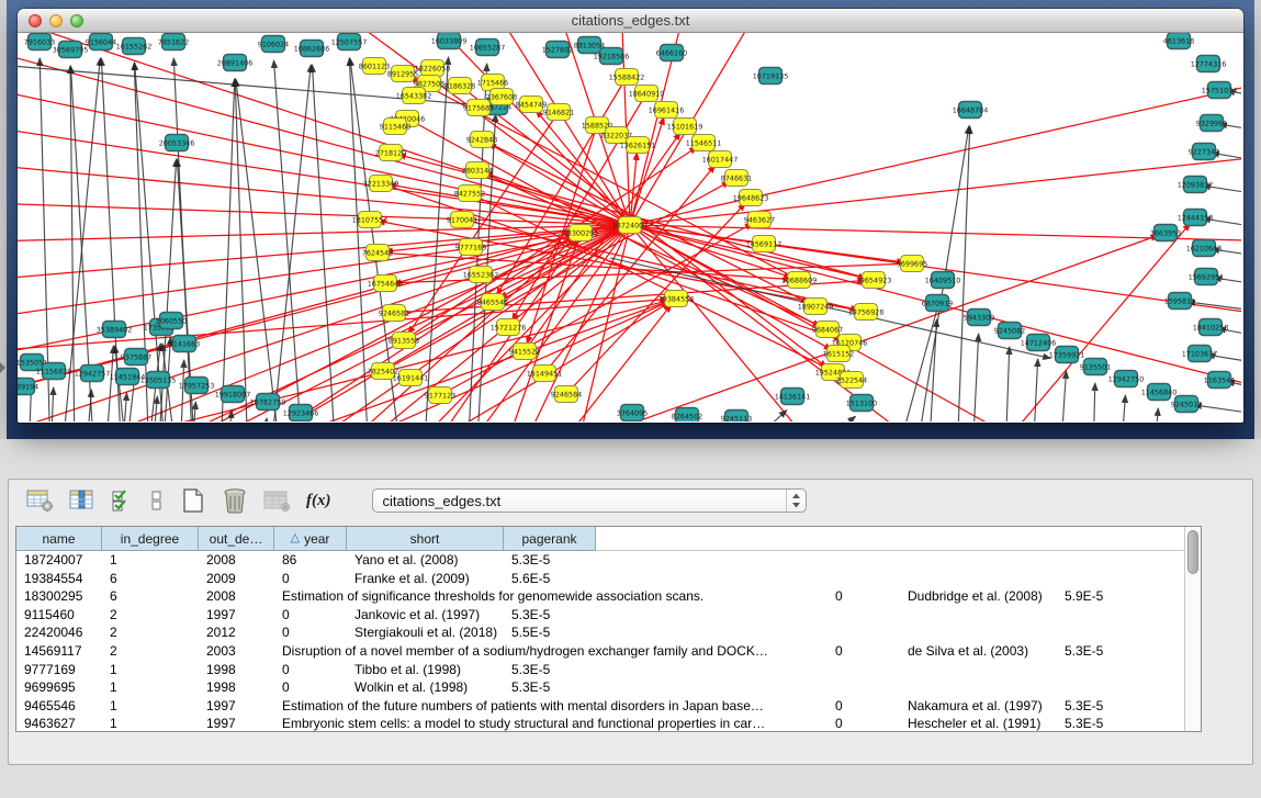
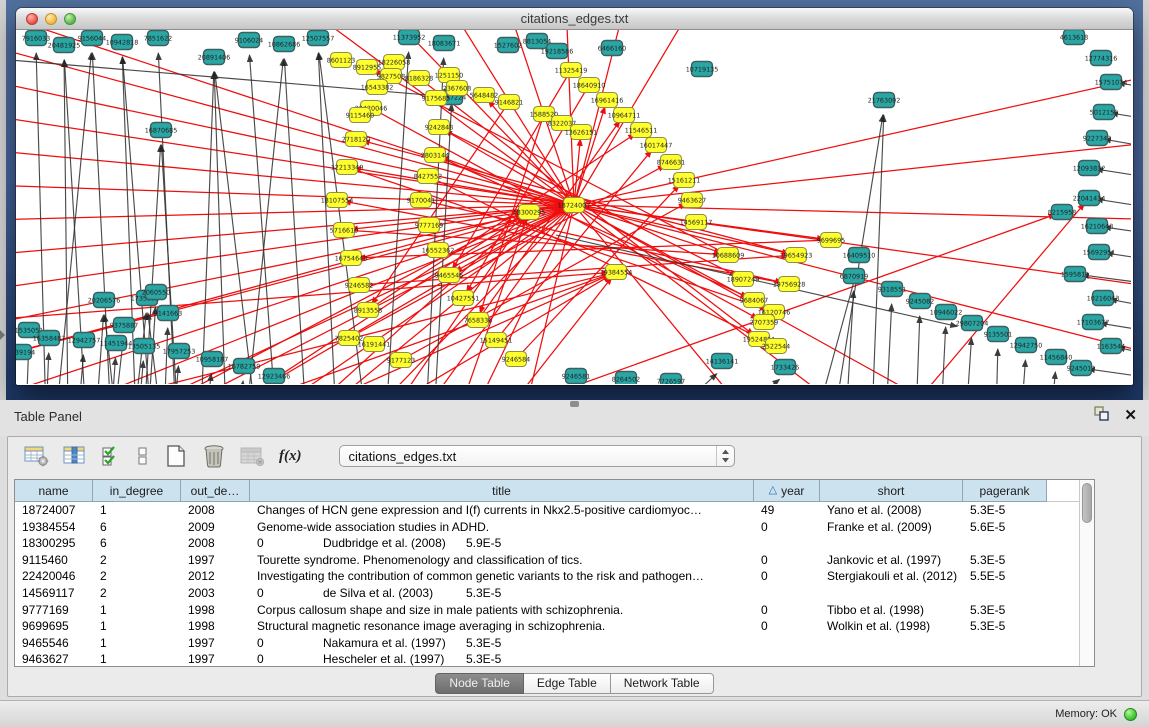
  citations_edges.txt
  7916033
- 30569795
+ 20481925
  9156044
- 16155262
+ 10942818
  7851622
  20891406
  9106024
  10862686
  12507557
- 16033809
+ 11373952
- 10655287
+ 18083671
  57224
  1527602
  8813054
  19218586
  6466160
  10719135
  4613618
  12774316
- 16648784
+ 21763092
  15751074
- 9329966
+ 5012156
  9227343
  12093832
- 12444158
+ 22041434
- 3663953
+ 8215958
  16210643
  15692951
  1595811
- 18410258
+ 10216043
  17103677
  1163544
  9245012
  6870919
- 5943309
+ 9318551
  9245082
- 14712406
+ 10946022
- 17359921
+ 29807204
  9135501
  12942750
  11456840
  14136141
- 1513100
+ 1733426
  16409510
- 3764095
+ 9246581
  8264502
- 9245113
+ 7726597
- 35389402
+ 20206576
  9375887
  153505
  39194
- 11156829
+ 16358487
  12942757
  11451944
  13505135
  17957253
- 19918007
+ 10958187
  16782759
  12923466
  2060550
  9141663
- 20053346
+ 16870685
  18724007
  18300295
  19384554
  8601123
  8912955
  18226058
  9827508
  8186328
  16543382
  9115460
  2718120
  12213349
  18107554
- 7624542
+ 5716610
  16754649
  9246582
  8913558
  7825402
  16191441
  9177123
  9242848
  2803144
  8427552
  9170041
  9777169
  16552362
  9465546
- 15721276
+ 10427551
- 9415522
+ 7658336
  15149451
  9246584
- 1715466
+ 1251150
  2367608
  9175685
- 8454749
+ 5648482
  9146821
- 15588422
+ 11325419
  18640910
  16961416
  1588520
  8322037
  13626151
- 15101619
+ 10964711
  11546511
  16017447
  8746631
- 19648623
+ 15161211
  9463627
  14569117
  10688609
  18907249
  19654923
  19756928
  9684067
  16120746
- 1615152
+ 2707359
  195248
  2522544
  9699695
+ Table Panel
+ ✕
  f(x)
  citations_edges.txt
  name
  in_degree
  out_de…
+ title
  △
  year
  short
  pagerank
  18724007
  1
  2008
+ Changes of HCN gene expression and I(f) currents in Nkx2.5-positive cardiomyoc…
- 86
+ 49
  Yano et al. (2008)
  5.3E-5
  19384554
  6
  2009
+ Genome-wide association studies in ADHD.
  0
  Franke et al. (2009)
  5.6E-5
  18300295
  6
  2008
- Estimation of significance thresholds for genomewide association scans.
  0
  Dudbridge et al. (2008)
  5.9E-5
  9115460
  2
  1997
+ Tourette syndrome. Phenomenology and classification of tics.
  0
  Jankovic et al. (1997)
  5.3E-5
  22420046
  2
  2012
+ Investigating the contribution of common genetic variants to the risk and pathogen…
  0
- Stergiakouli et al. (2018)
+ Stergiakouli et al. (2012)
  5.5E-5
  14569117
  2
  2003
- Disruption of a novel member of a sodium/hydrogen exchanger family and DOCK…
  0
  de Silva et al. (2003)
  5.3E-5
  9777169
  1
  1998
+ Corpus callosum shape and size in male patients with schizophrenia.
  0
  Tibbo et al. (1998)
  5.3E-5
  9699695
  1
  1998
+ Structural magnetic resonance image averaging in schizophrenia.
  0
  Wolkin et al. (1998)
  5.3E-5
  9465546
  1
  1997
- Estimation of the future numbers of patients with mental disorders in Japan base…
  0
  Nakamura et al. (1997)
  5.3E-5
  9463627
  1
  1997
- Embryonic stem cells: a model to study structural and functional properties in car…
  0
- Hescheler et al. (1991)
+ Hescheler et al. (1997)
  5.3E-5
+ Node Table
+ Edge Table
+ Network Table
+ Memory: OK
